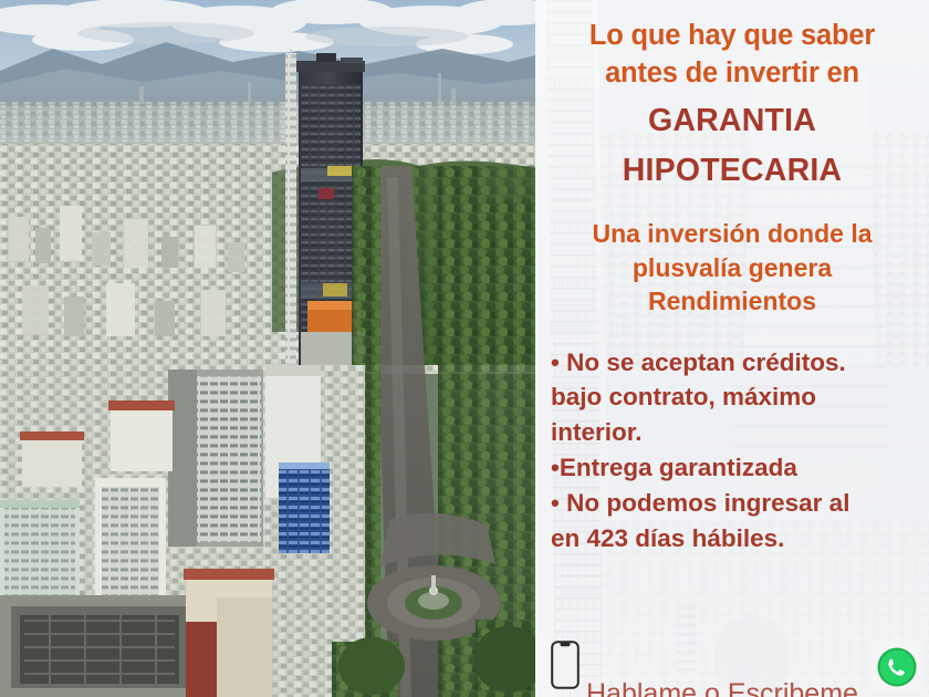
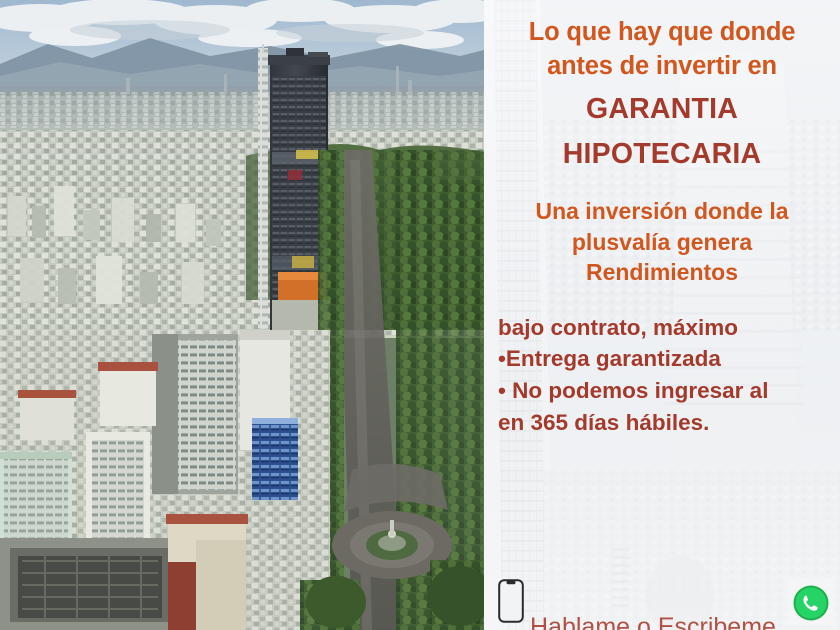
- Lo que hay que saber
+ Lo que hay que donde
  antes de invertir en
  GARANTIA
  HIPOTECARIA
  Una inversión donde la
  plusvalía genera
  Rendimientos
- • No se aceptan créditos.
  bajo contrato, máximo
- interior.
  •Entrega garantizada
  • No podemos ingresar al
- en 423 días hábiles.
+ en 365 días hábiles.
  Hablame o Escribeme
